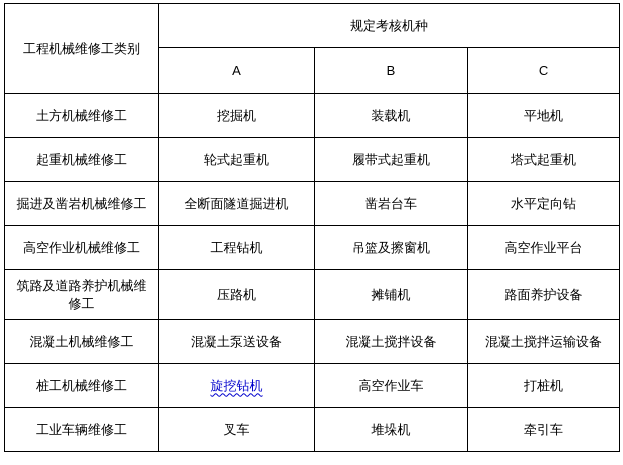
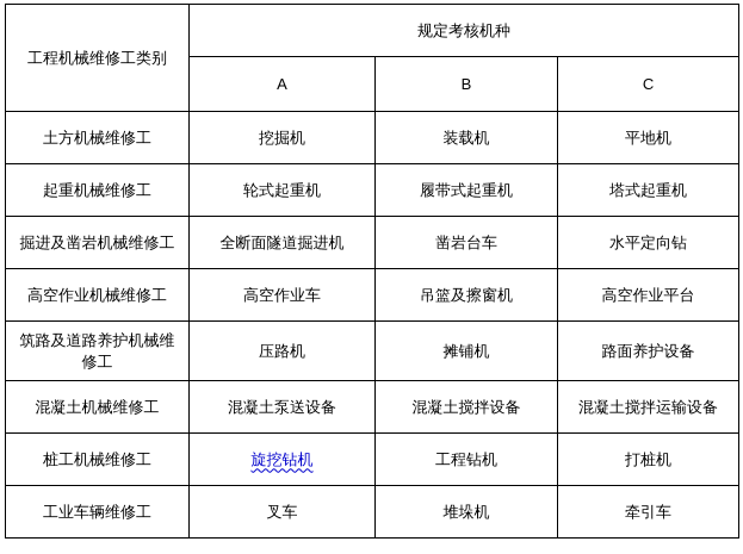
  工程机械维修工类别	规定考核机种
  A	B	C
  土方机械维修工	挖掘机	装载机	平地机
  起重机械维修工	轮式起重机	履带式起重机	塔式起重机
  掘进及凿岩机械维修工	全断面隧道掘进机	凿岩台车	水平定向钻
- 高空作业机械维修工	工程钻机	吊篮及擦窗机	高空作业平台
+ 高空作业机械维修工	高空作业车	吊篮及擦窗机	高空作业平台
  筑路及道路养护机械维修工	压路机	摊铺机	路面养护设备
  混凝土机械维修工	混凝土泵送设备	混凝土搅拌设备	混凝土搅拌运输设备
- 桩工机械维修工	旋挖钻机	高空作业车	打桩机
+ 桩工机械维修工	旋挖钻机	工程钻机	打桩机
  工业车辆维修工	叉车	堆垛机	牵引车
